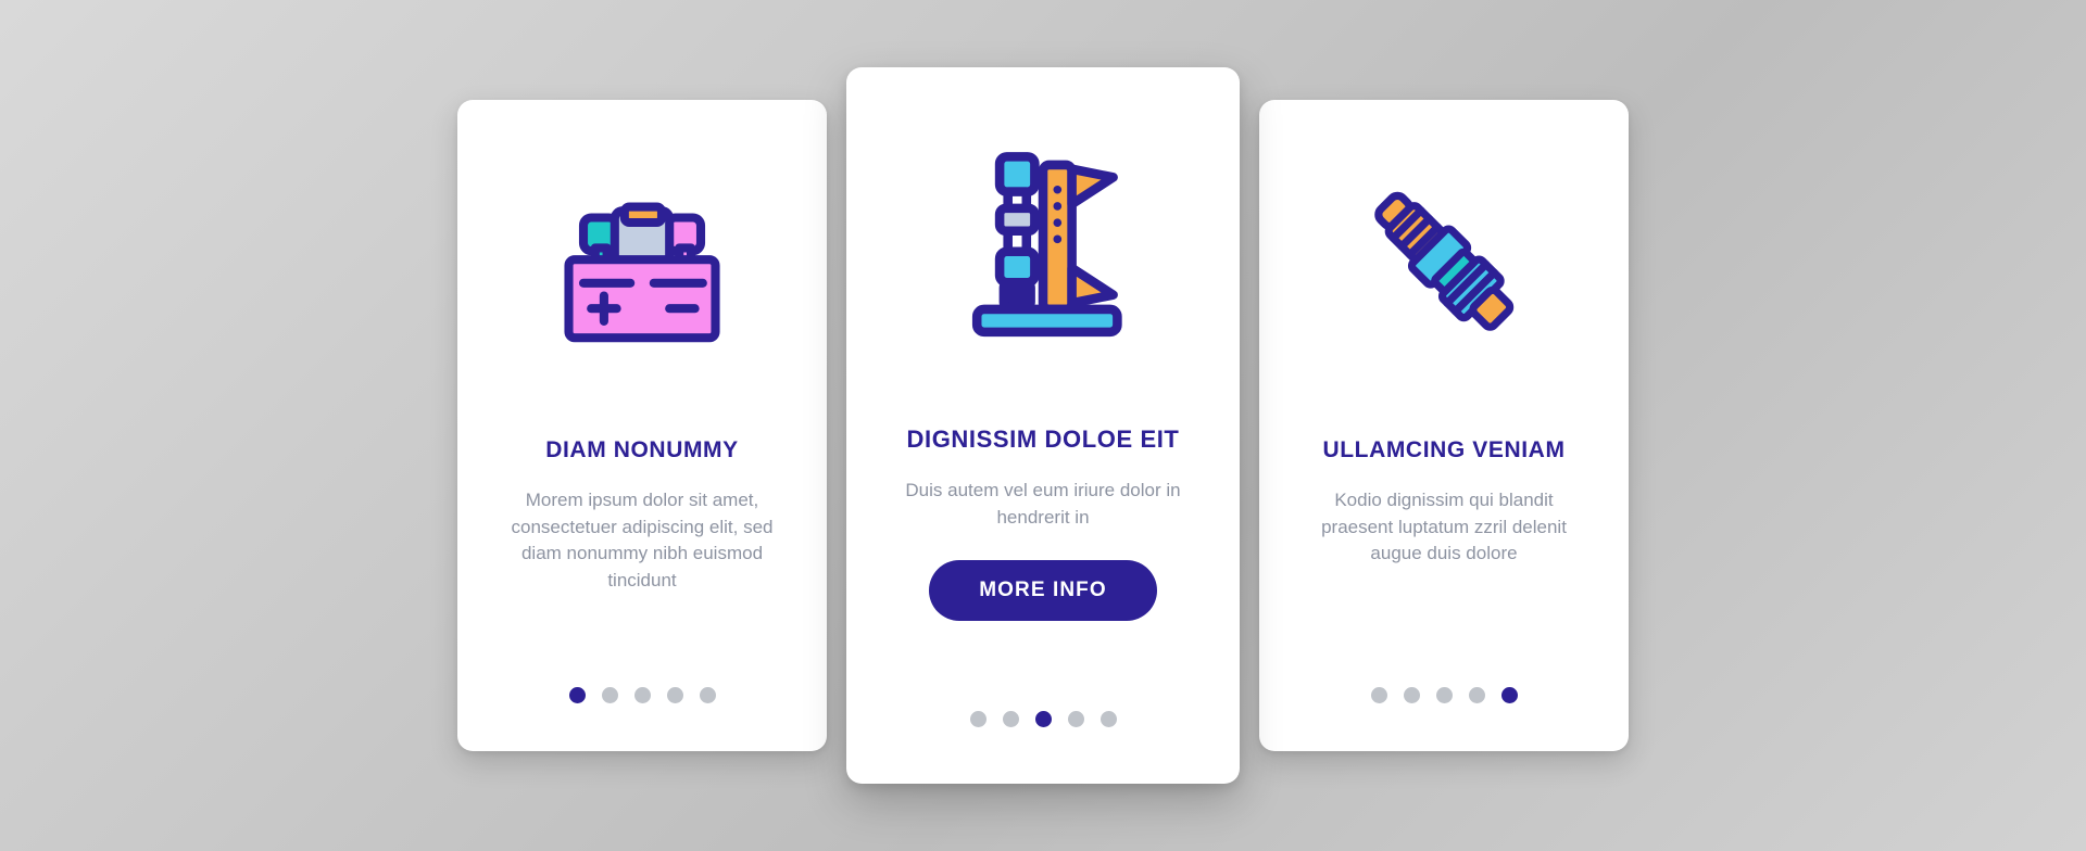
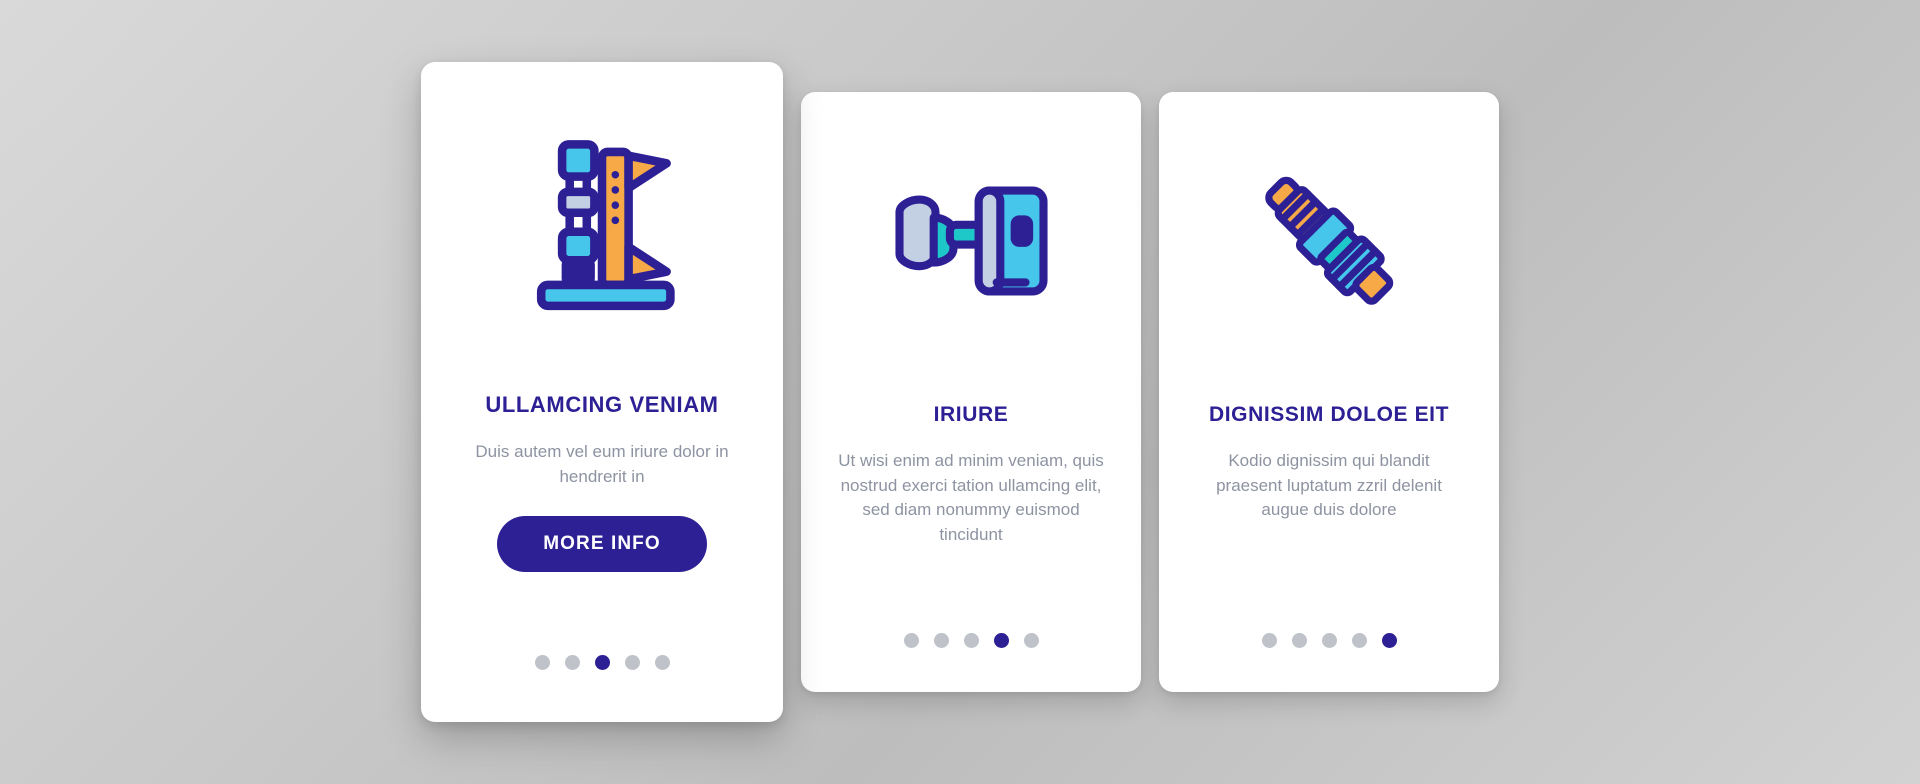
- DIAM NONUMMY
- Morem ipsum dolor sit amet, consectetuer adipiscing elit, sed diam nonummy nibh euismod tincidunt
- DIGNISSIM DOLOE EIT
+ ULLAMCING VENIAM
  Duis autem vel eum iriure dolor in hendrerit in
  MORE INFO
+ IRIURE
+ Ut wisi enim ad minim veniam, quis nostrud exerci tation ullamcing elit, sed diam nonummy euismod tincidunt
- ULLAMCING VENIAM
+ DIGNISSIM DOLOE EIT
  Kodio dignissim qui blandit praesent luptatum zzril delenit augue duis dolore
